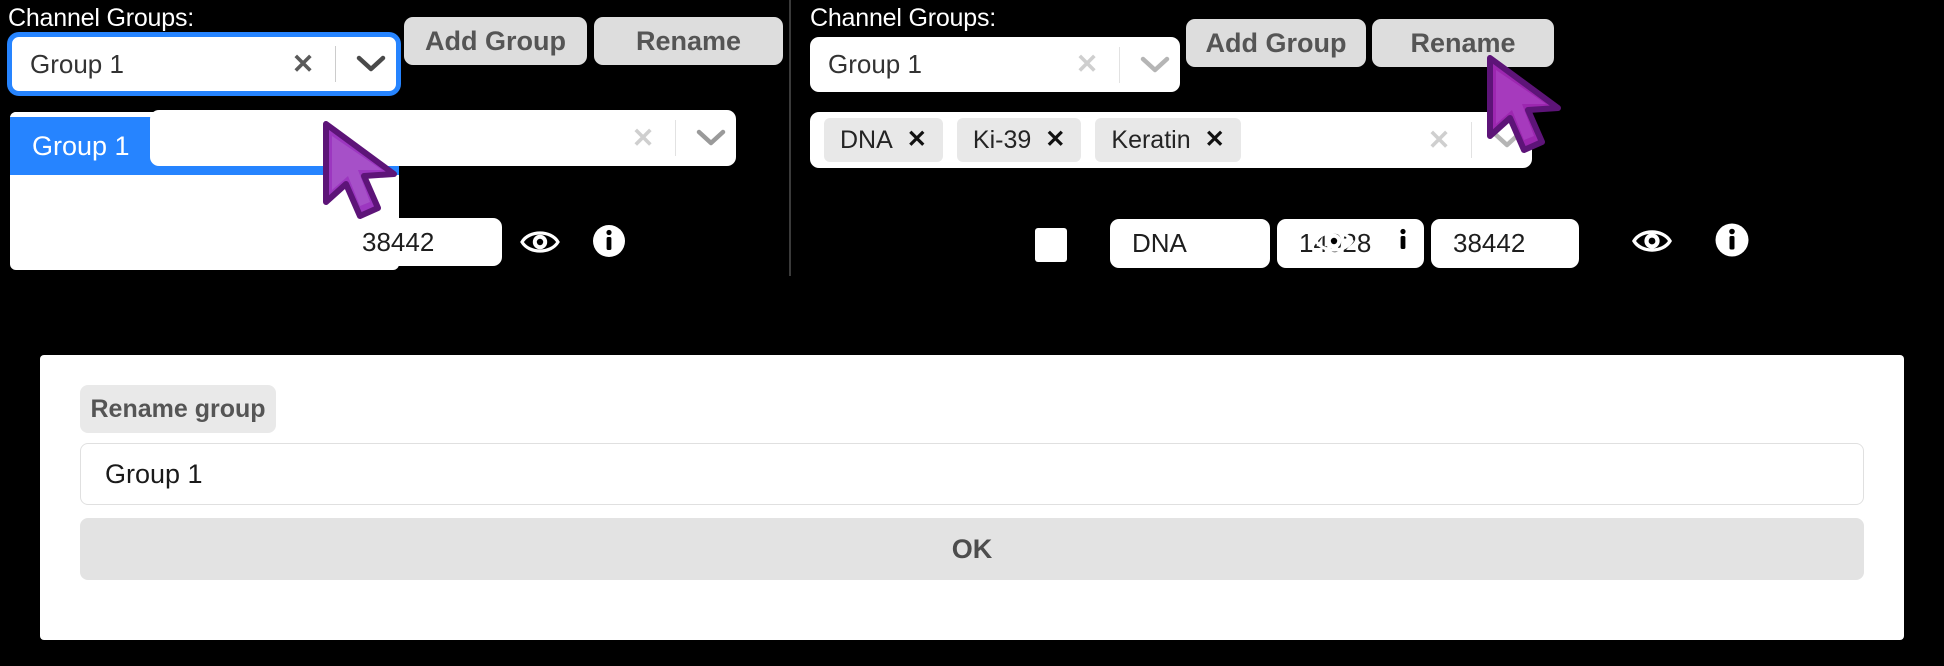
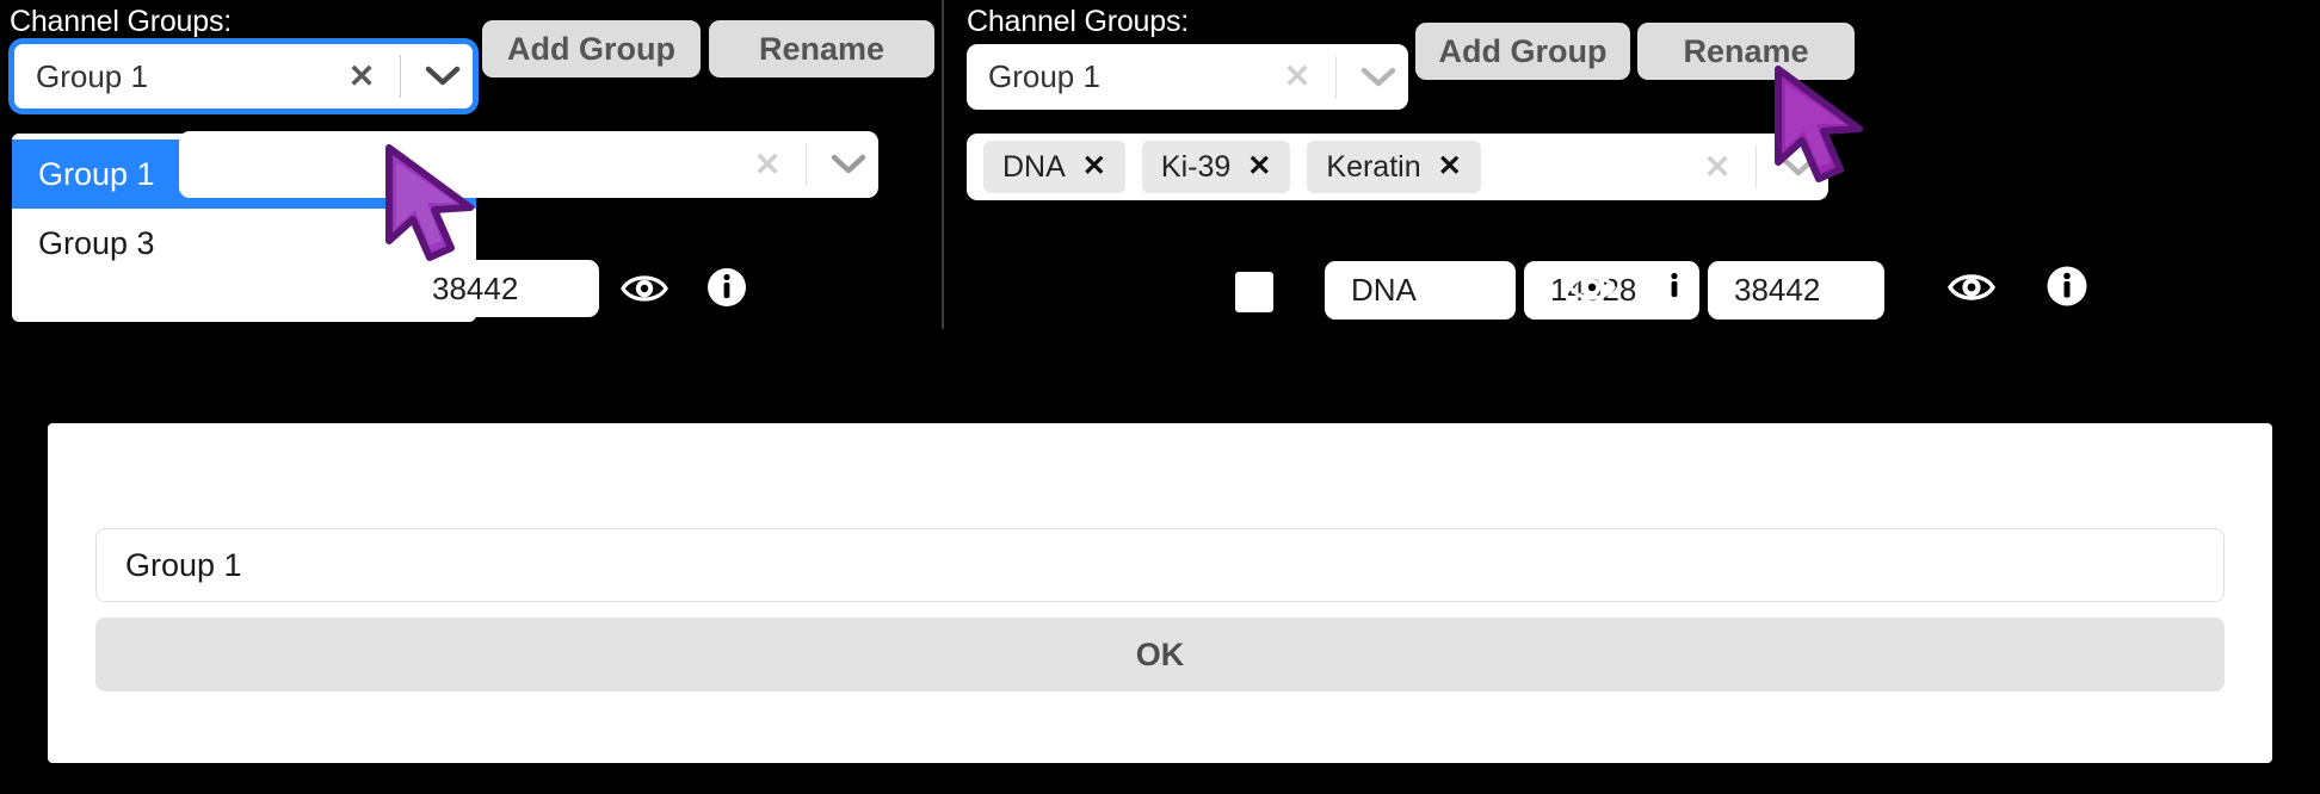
  Channel Groups:
  Group 1
  ✕
  Group 1
+ Group 3
  Add Group
  Rename
  ✕
  38442
  Channel Groups:
  Group 1
  ✕
  Add Group
  Rename
  DNA
  ✕
  Ki-39
  ✕
  Keratin
  ✕
  ✕
  DNA
  38442
- Rename group
  Group 1
  OK
